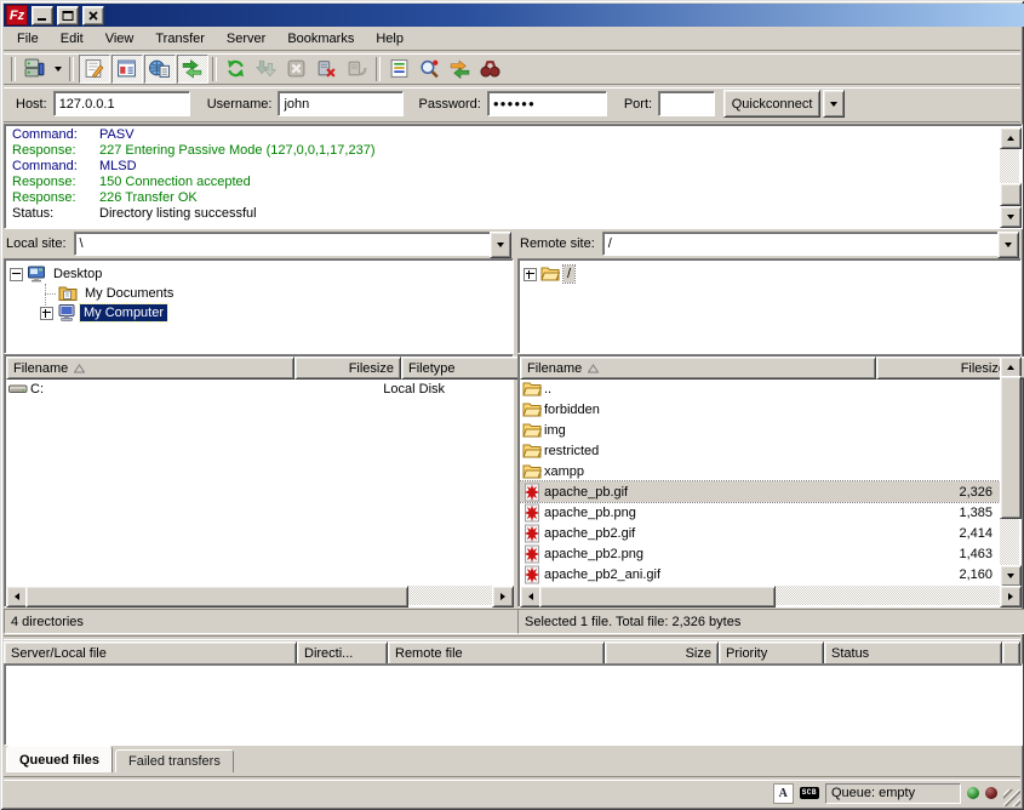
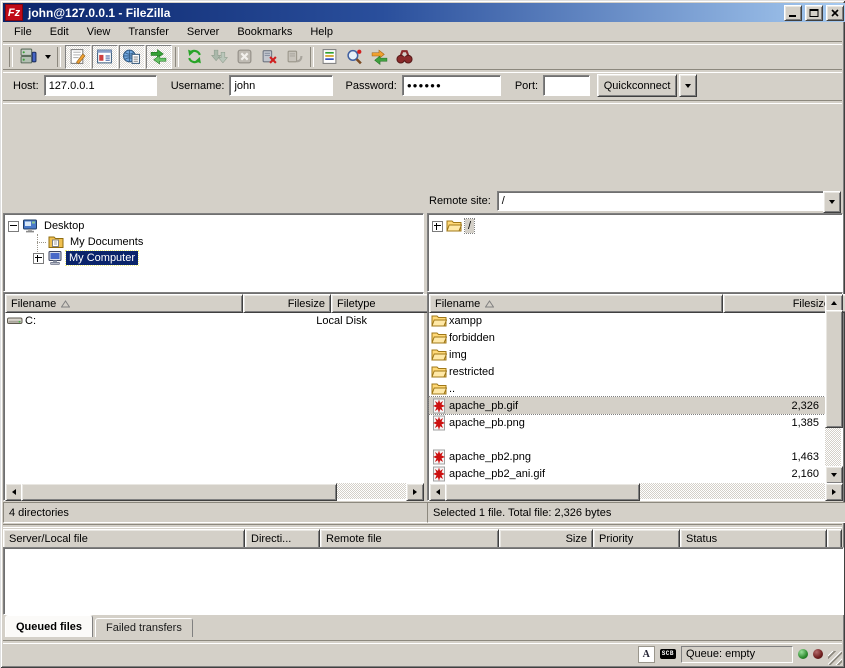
  Fz
+ john@127.0.0.1 - FileZilla
  File
  Edit
  View
  Transfer
  Server
  Bookmarks
  Help
  Host:
  127.0.0.1
  Username:
  john
  Password:
  ●●●●●●
  Port:
  Quickconnect
- Command: PASV
- Response: 227 Entering Passive Mode (127,0,0,1,17,237)
- Command: MLSD
- Response: 150 Connection accepted
- Response: 226 Transfer OK
- Status: Directory listing successful
- Local site:
- \
  Remote site:
  /
  Desktop
  My Documents
  My Computer
  /
  Filename
  Filesize
  Filetype
  C:
  Local Disk
  Filename
  Filesiz
- ..
+ xampp
  forbidden
  img
  restricted
- xampp
+ ..
  apache_pb.gif
  2,326
  apache_pb.png
  1,385
- apache_pb2.gif
- 2,414
  apache_pb2.png
  1,463
  apache_pb2_ani.gif
  2,160
  4 directories
  Selected 1 file. Total file: 2,326 bytes
  Server/Local file
  Directi...
  Remote file
  Size
  Priority
  Status
  Queued files
  Failed transfers
  A
  Queue: empty
